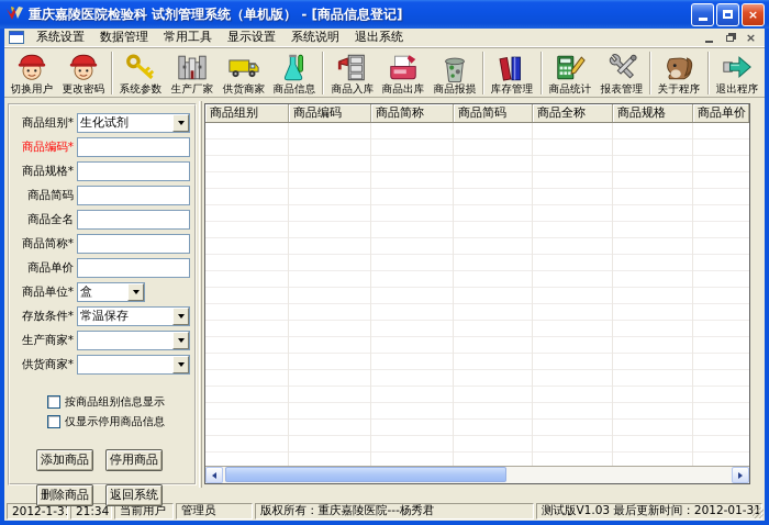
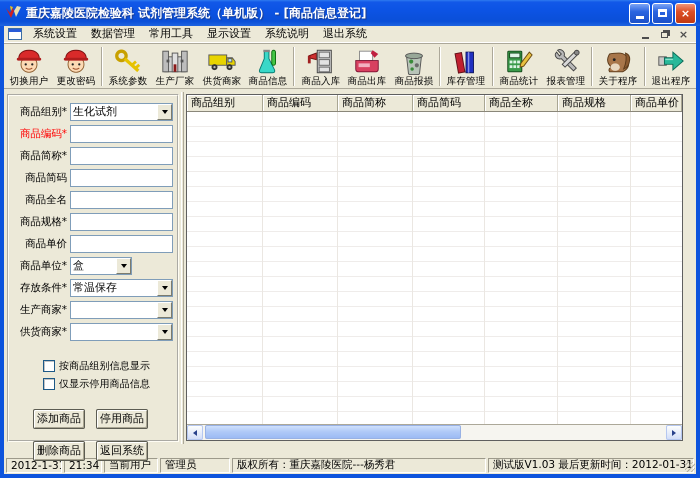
  重庆嘉陵医院检验科 试剂管理系统（单机版） - [商品信息登记]
  ×
  系统设置
  数据管理
  常用工具
  显示设置
  系统说明
  退出系统
  ×
  切换用户
  更改密码
  系统参数
  生产厂家
  供货商家
  商品信息
  商品入库
  商品出库
  商品报损
  库存管理
  商品统计
  报表管理
  关于程序
  退出程序
  商品组别*
  生化试剂
  商品编码*
- 商品规格*
+ 商品简称*
  商品简码
  商品全名
- 商品简称*
+ 商品规格*
  商品单价
  商品单位*
  盒
  存放条件*
  常温保存
  生产商家*
  供货商家*
  按商品组别信息显示
  仅显示停用商品信息
  添加商品
  停用商品
  删除商品
  返回系统
  商品组别
  商品编码
  商品简称
  商品简码
  商品全称
  商品规格
  商品单价
  2012-1-3
  21:34
  当前用户
  管理员
  版权所有：重庆嘉陵医院---杨秀君
  测试版V1.03 最后更新时间：2012-01-3
